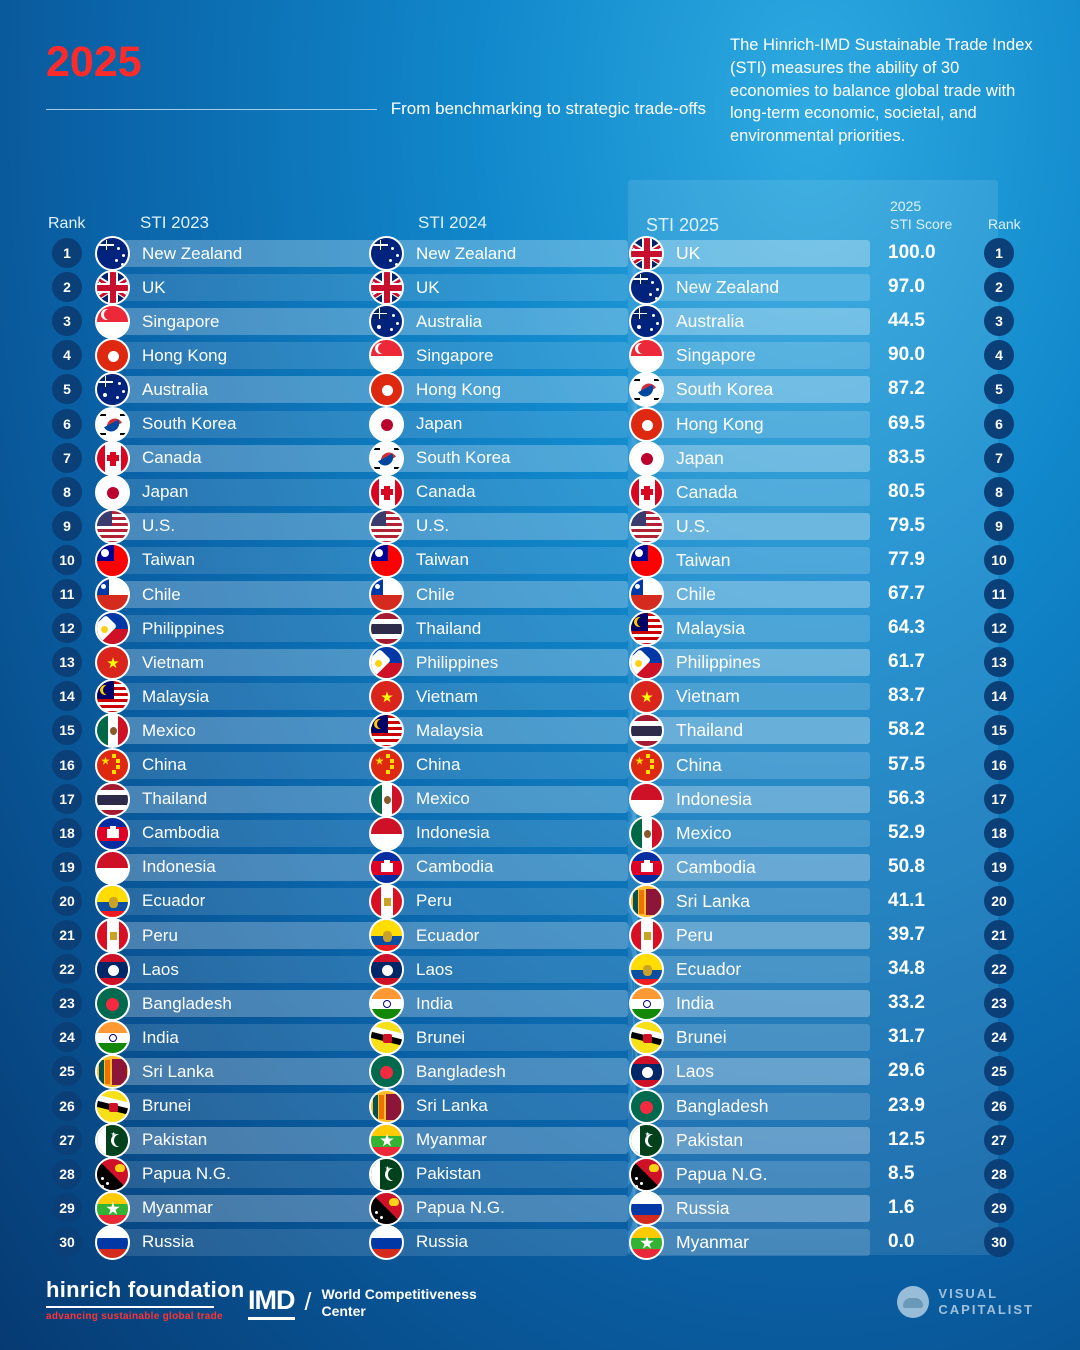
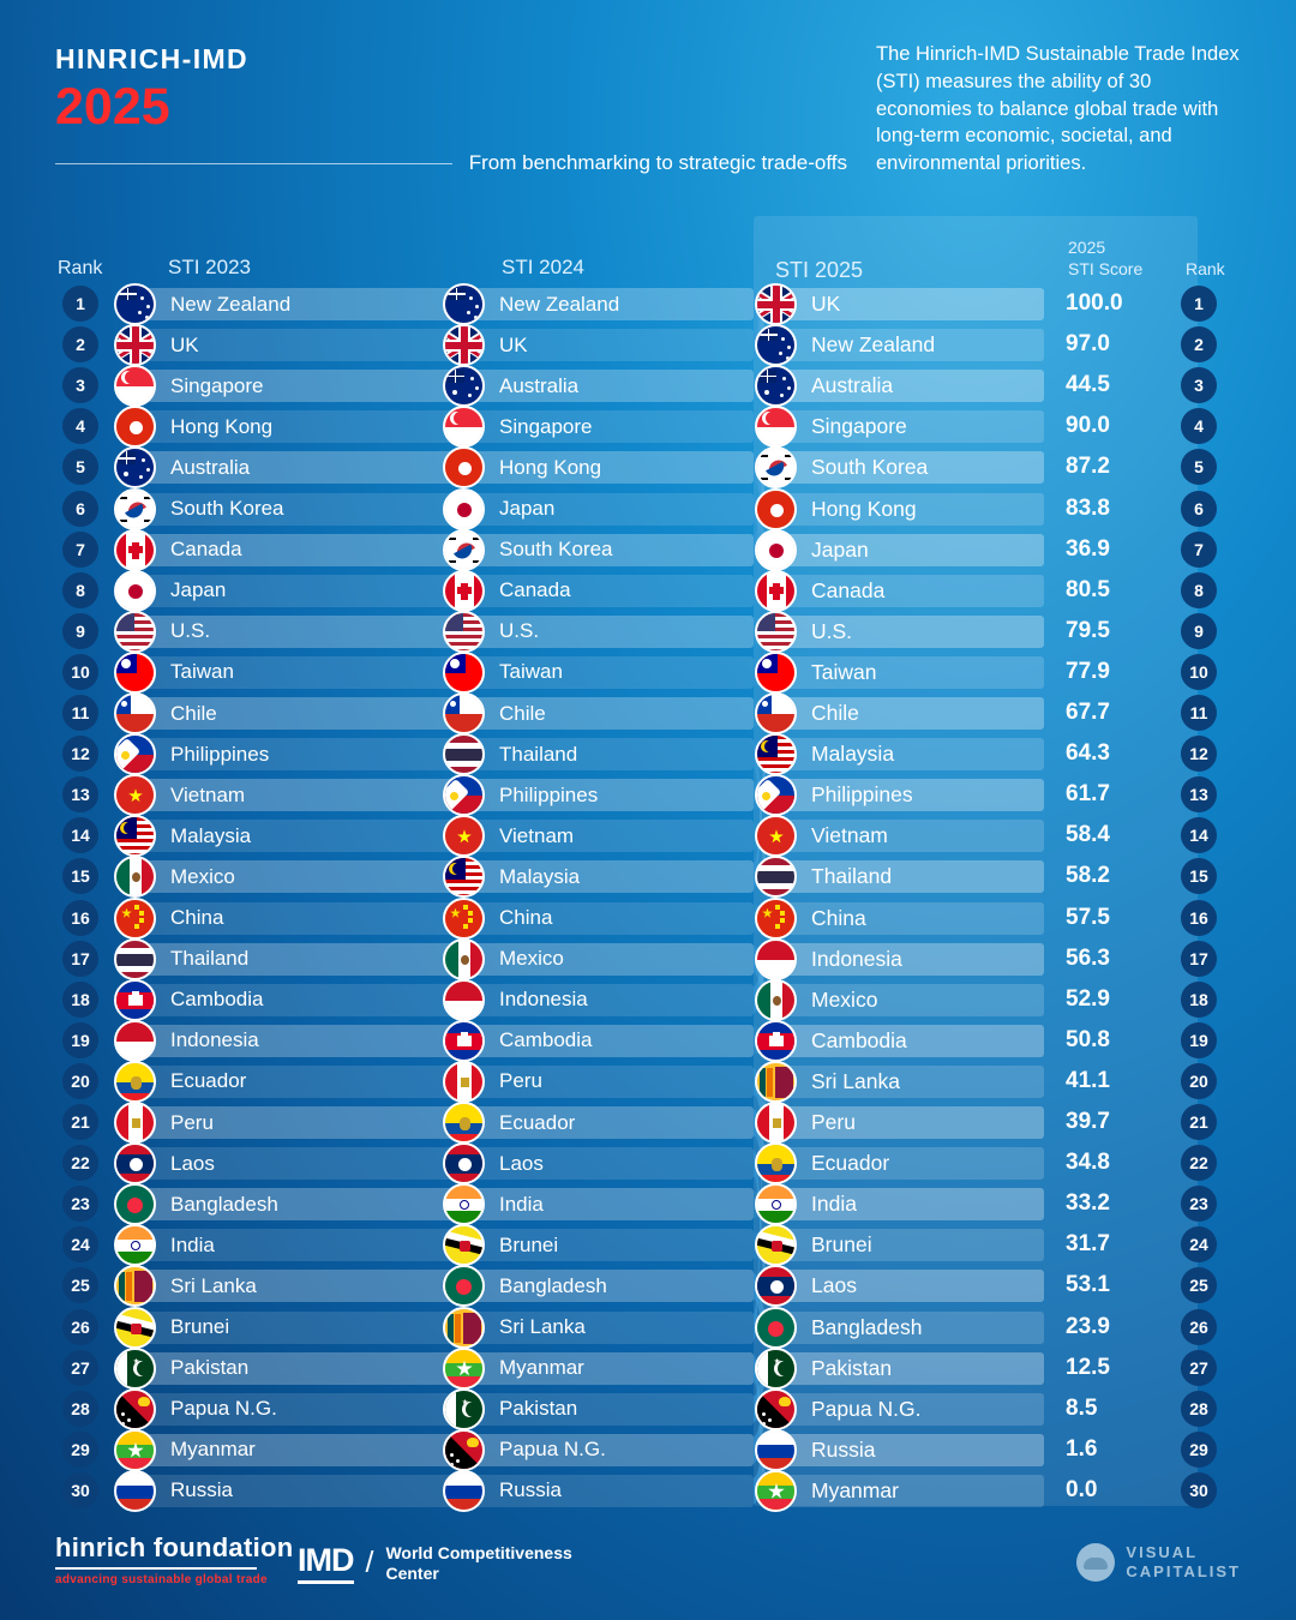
+ HINRICH-IMD
  2025
  From benchmarking to strategic trade-offs
  The Hinrich-IMD Sustainable Trade Index (STI) measures the ability of 30 economies to balance global trade with long-term economic, societal, and environmental priorities.
  Rank
  STI 2023
  STI 2024
  STI 2025
  2025
  STI Score
  Rank
  1
  New Zealand
  New Zealand
  UK
  100.0
  1
  2
  UK
  UK
  New Zealand
  97.0
  2
  3
  Singapore
  Australia
  Australia
  44.5
  3
  4
  Hong Kong
  Singapore
  Singapore
  90.0
  4
  5
  Australia
  Hong Kong
  South Korea
  87.2
  5
  6
  South Korea
  Japan
  Hong Kong
- 69.5
+ 83.8
  6
  7
  Canada
  South Korea
  Japan
- 83.5
+ 36.9
  7
  8
  Japan
  Canada
  Canada
  80.5
  8
  9
  U.S.
  U.S.
  U.S.
  79.5
  9
  10
  Taiwan
  Taiwan
  Taiwan
  77.9
  10
  11
  Chile
  Chile
  Chile
  67.7
  11
  12
  Philippines
  Thailand
  Malaysia
  64.3
  12
  13
  Vietnam
  Philippines
  Philippines
  61.7
  13
  14
  Malaysia
  Vietnam
  Vietnam
- 83.7
+ 58.4
  14
  15
  Mexico
  Malaysia
  Thailand
  58.2
  15
  16
  China
  China
  China
  57.5
  16
  17
  Thailand
  Mexico
  Indonesia
  56.3
  17
  18
  Cambodia
  Indonesia
  Mexico
  52.9
  18
  19
  Indonesia
  Cambodia
  Cambodia
  50.8
  19
  20
  Ecuador
  Peru
  Sri Lanka
  41.1
  20
  21
  Peru
  Ecuador
  Peru
  39.7
  21
  22
  Laos
  Laos
  Ecuador
  34.8
  22
  23
  Bangladesh
  India
  India
  33.2
  23
  24
  India
  Brunei
  Brunei
  31.7
  24
  25
  Sri Lanka
  Bangladesh
  Laos
- 29.6
+ 53.1
  25
  26
  Brunei
  Sri Lanka
  Bangladesh
  23.9
  26
  27
  Pakistan
  Myanmar
  Pakistan
  12.5
  27
  28
  Papua N.G.
  Pakistan
  Papua N.G.
  8.5
  28
  29
  Myanmar
  Papua N.G.
  Russia
  1.6
  29
  30
  Russia
  Russia
  Myanmar
  0.0
  30
  hinrich foundation
  advancing sustainable global trade
  IMD
  /
  World Competitiveness
  Center
  VISUAL
  CAPITALIST
